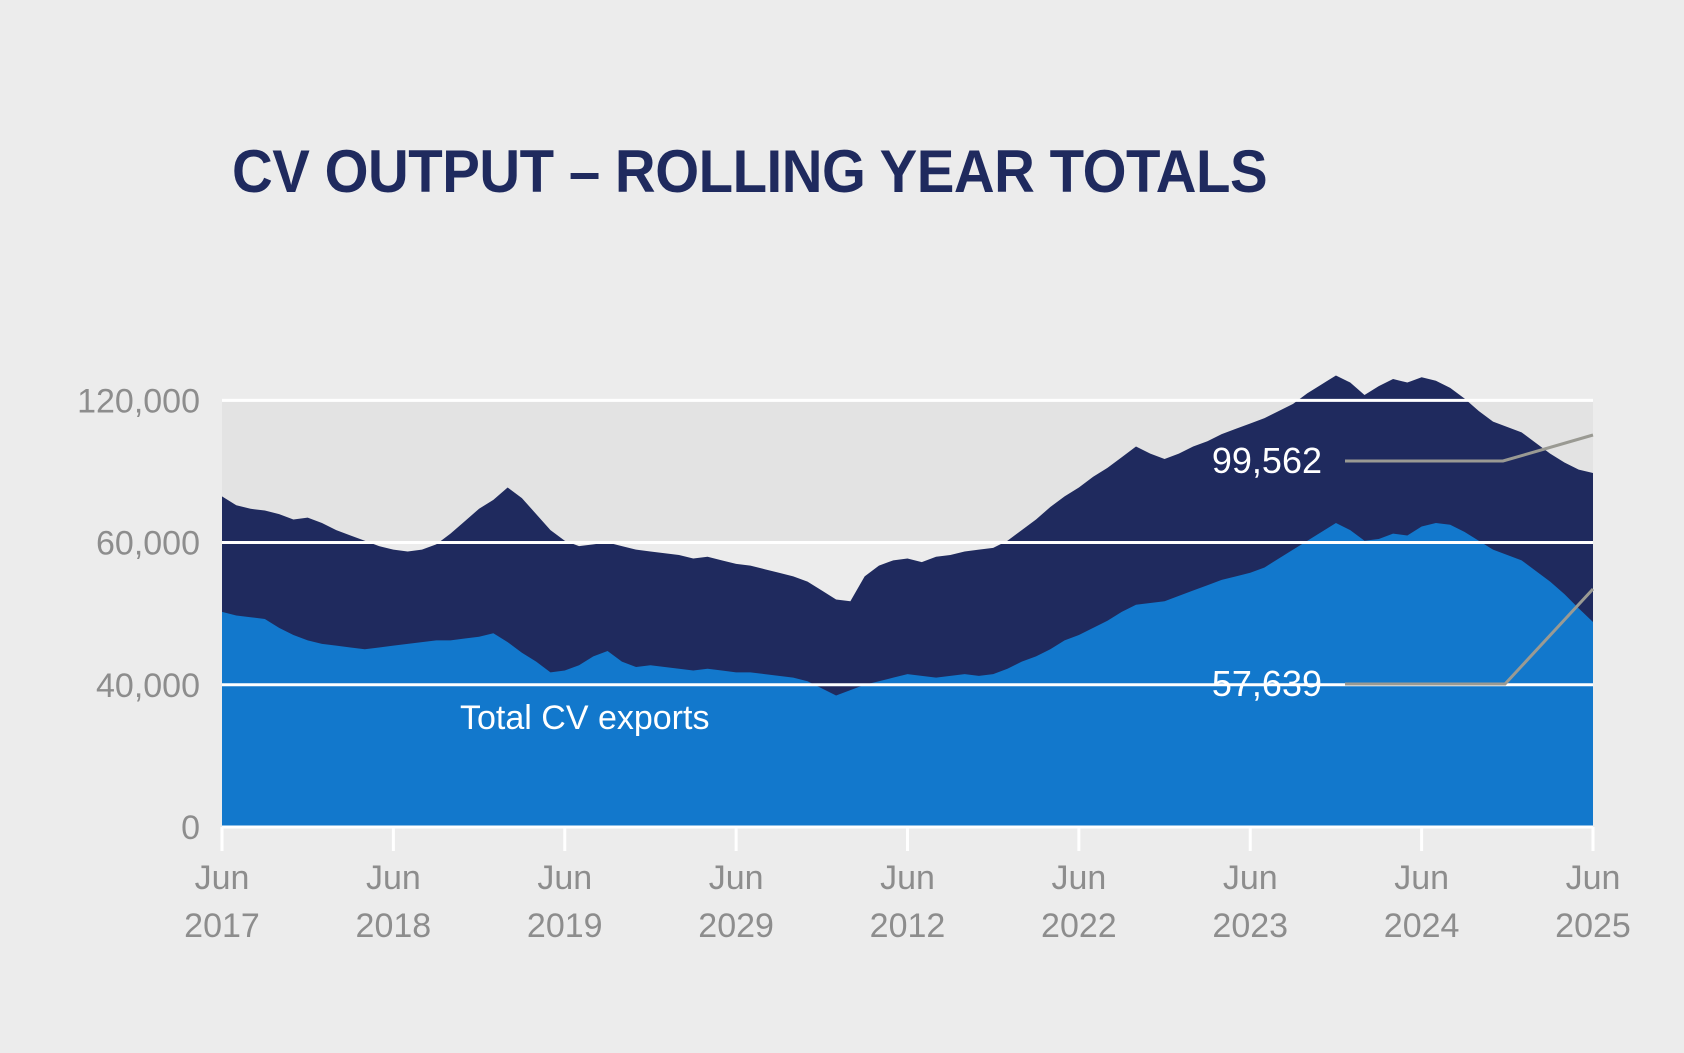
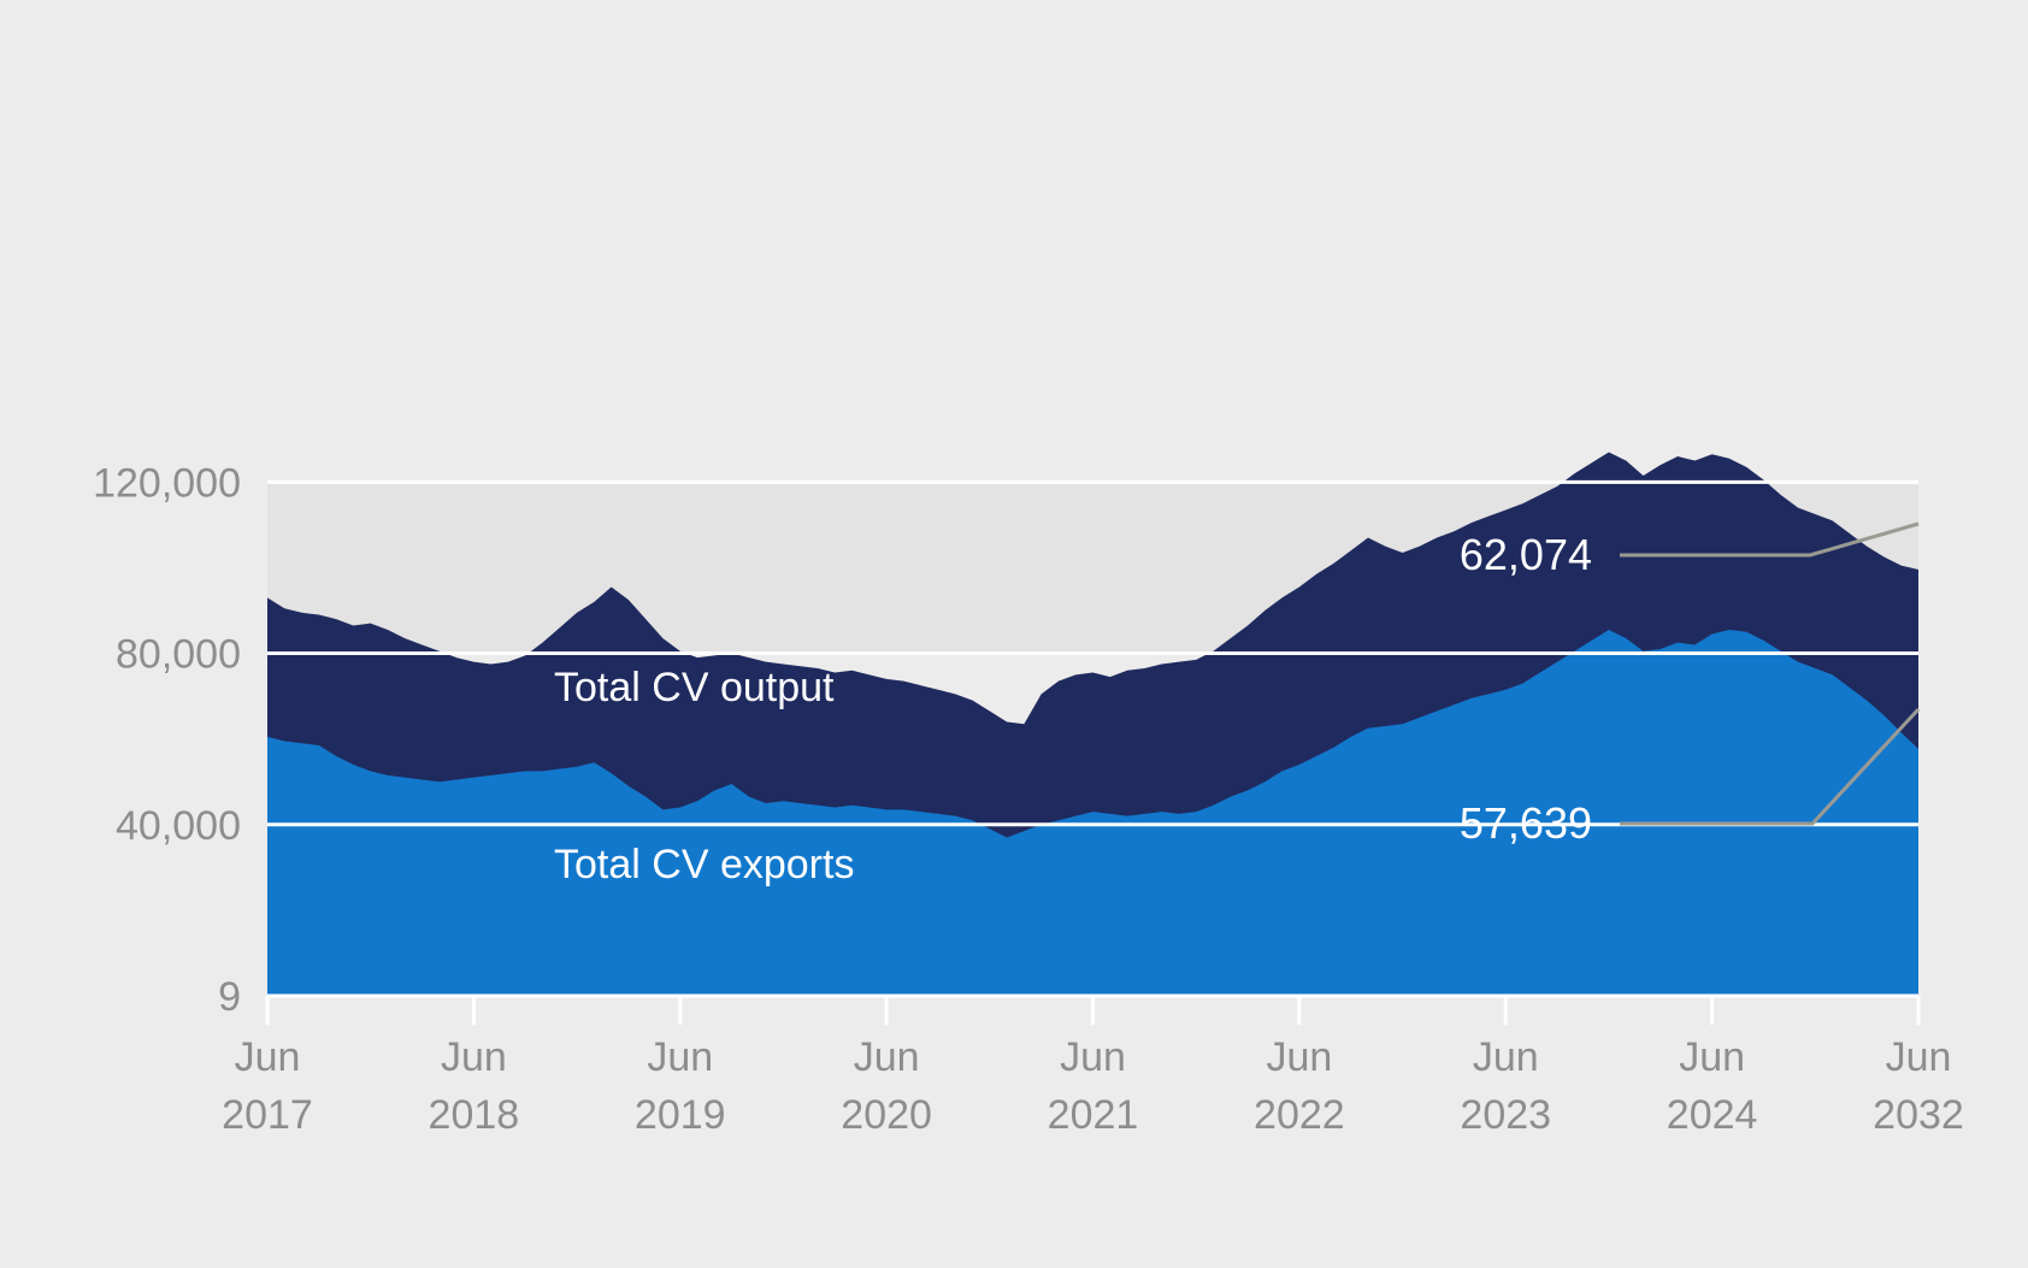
- CV OUTPUT – ROLLING YEAR TOTALS
- 0
+ 9
  40,000
- 60,000
+ 80,000
  120,000
  Jun
  2017
  Jun
  2018
  Jun
  2019
  Jun
- 2029
+ 2020
  Jun
- 2012
+ 2021
  Jun
  2022
  Jun
  2023
  Jun
  2024
  Jun
- 2025
+ 2032
+ Total CV output
  Total CV exports
- 99,562
+ 62,074
  57,639
